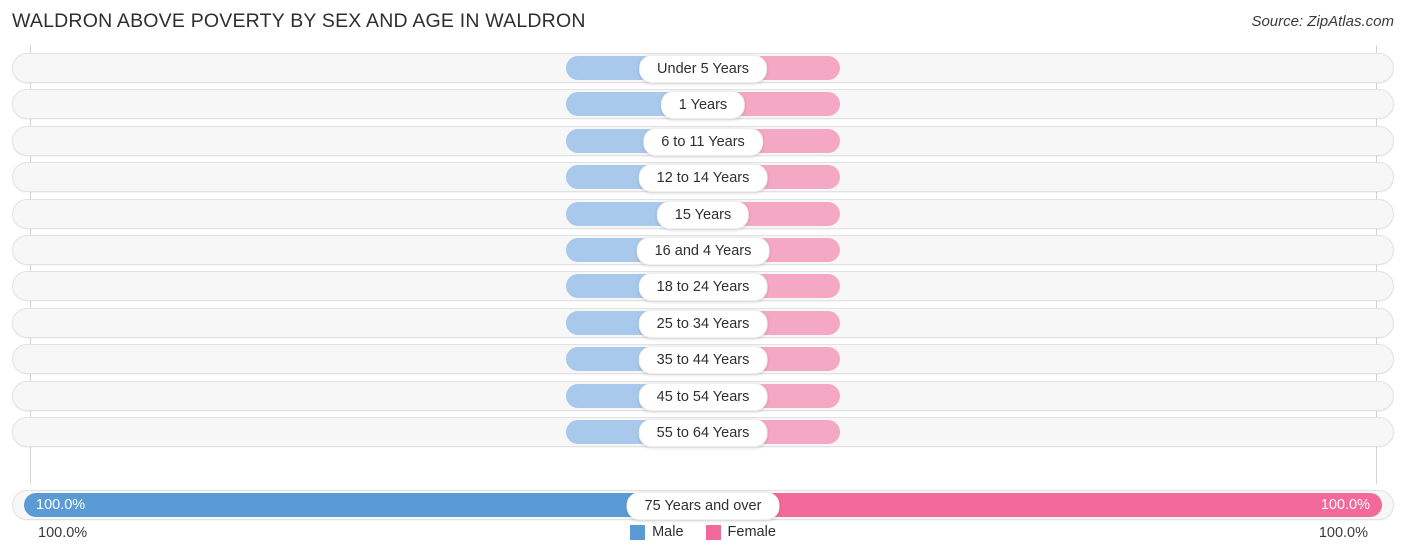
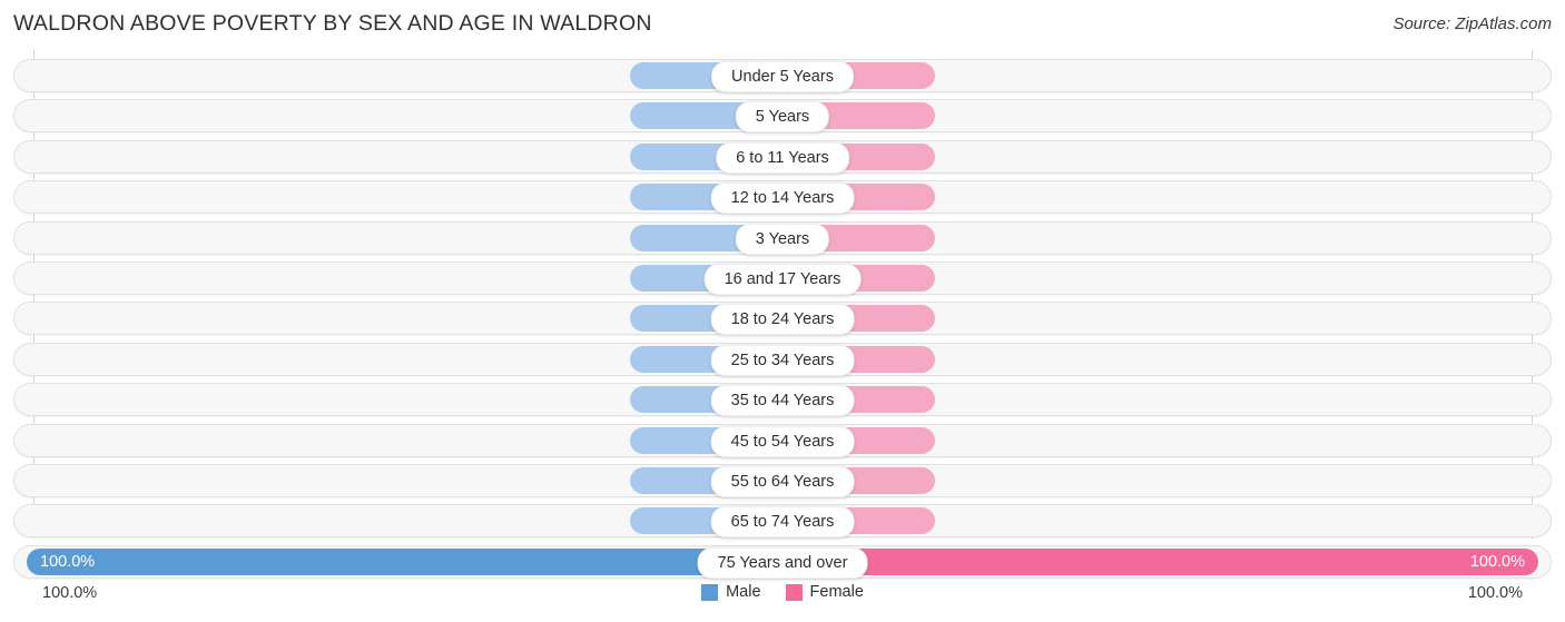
  WALDRON ABOVE POVERTY BY SEX AND AGE IN WALDRON
  Source: ZipAtlas.com
  Under 5 Years
- 1 Years
+ 5 Years
  6 to 11 Years
  12 to 14 Years
- 15 Years
+ 3 Years
- 16 and 4 Years
+ 16 and 17 Years
  18 to 24 Years
  25 to 34 Years
  35 to 44 Years
  45 to 54 Years
  55 to 64 Years
+ 65 to 74 Years
  100.0%
  100.0%
  75 Years and over
  100.0%
  100.0%
  Male
  Female
